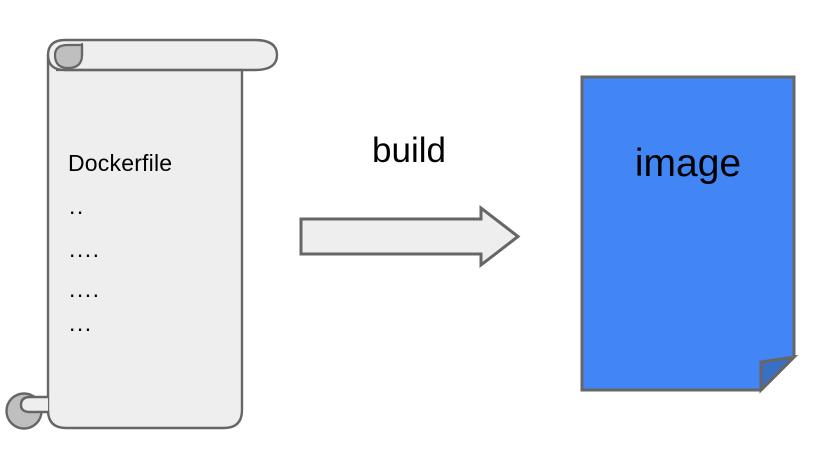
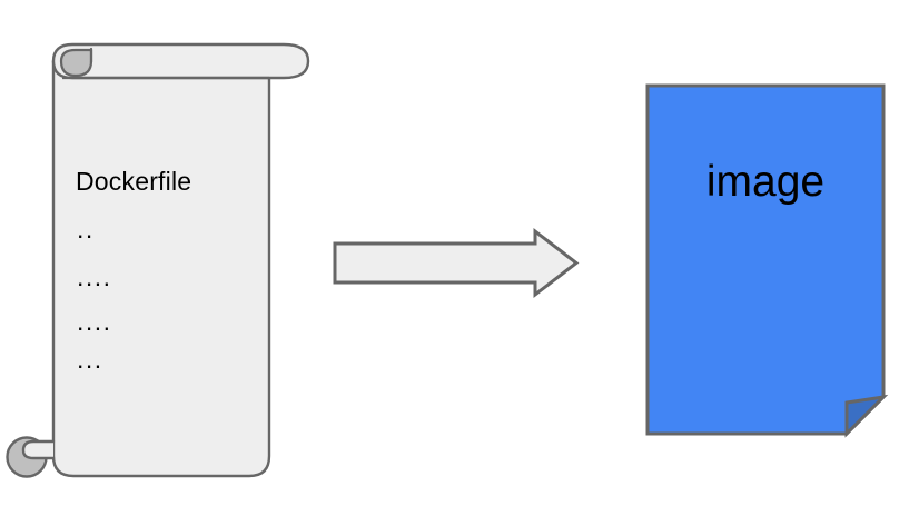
  Dockerfile
  ..
  ....
  ....
  ...
- build
  image
